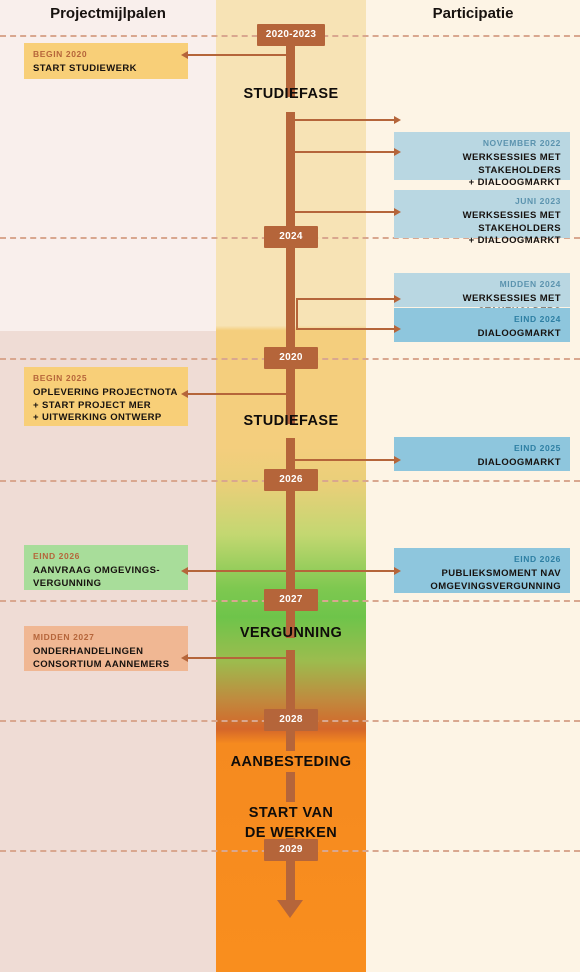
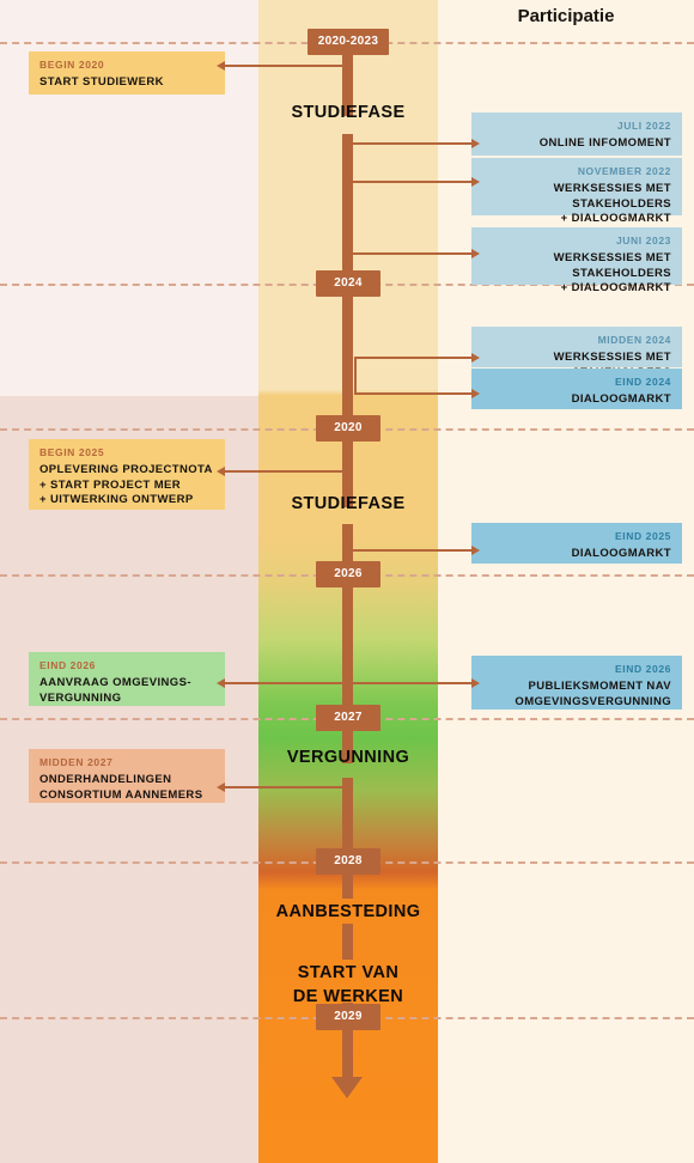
- Projectmijlpalen
  Participatie
  2020-2023
  2024
  2020
  2026
  2027
  2028
  2029
  STUDIEFASE
  STUDIEFASE
  VERGUNNING
  AANBESTEDING
  START VAN
  DE WERKEN
  BEGIN 2020
  START STUDIEWERK
  BEGIN 2025
  OPLEVERING PROJECTNOTA
  + START PROJECT MER
  + UITWERKING ONTWERP
  EIND 2026
  AANVRAAG OMGEVINGS-
  VERGUNNING
  MIDDEN 2027
  ONDERHANDELINGEN
  CONSORTIUM AANNEMERS
+ JULI 2022
+ ONLINE INFOMOMENT
  NOVEMBER 2022
  WERKSESSIES MET STAKEHOLDERS
  + DIALOOGMARKT
  JUNI 2023
  WERKSESSIES MET STAKEHOLDERS
  + DIALOOGMARKT
  MIDDEN 2024
  EIND 2024
  DIALOOGMARKT
  EIND 2025
  DIALOOGMARKT
  EIND 2026
  PUBLIEKSMOMENT NAV
  OMGEVINGSVERGUNNING
